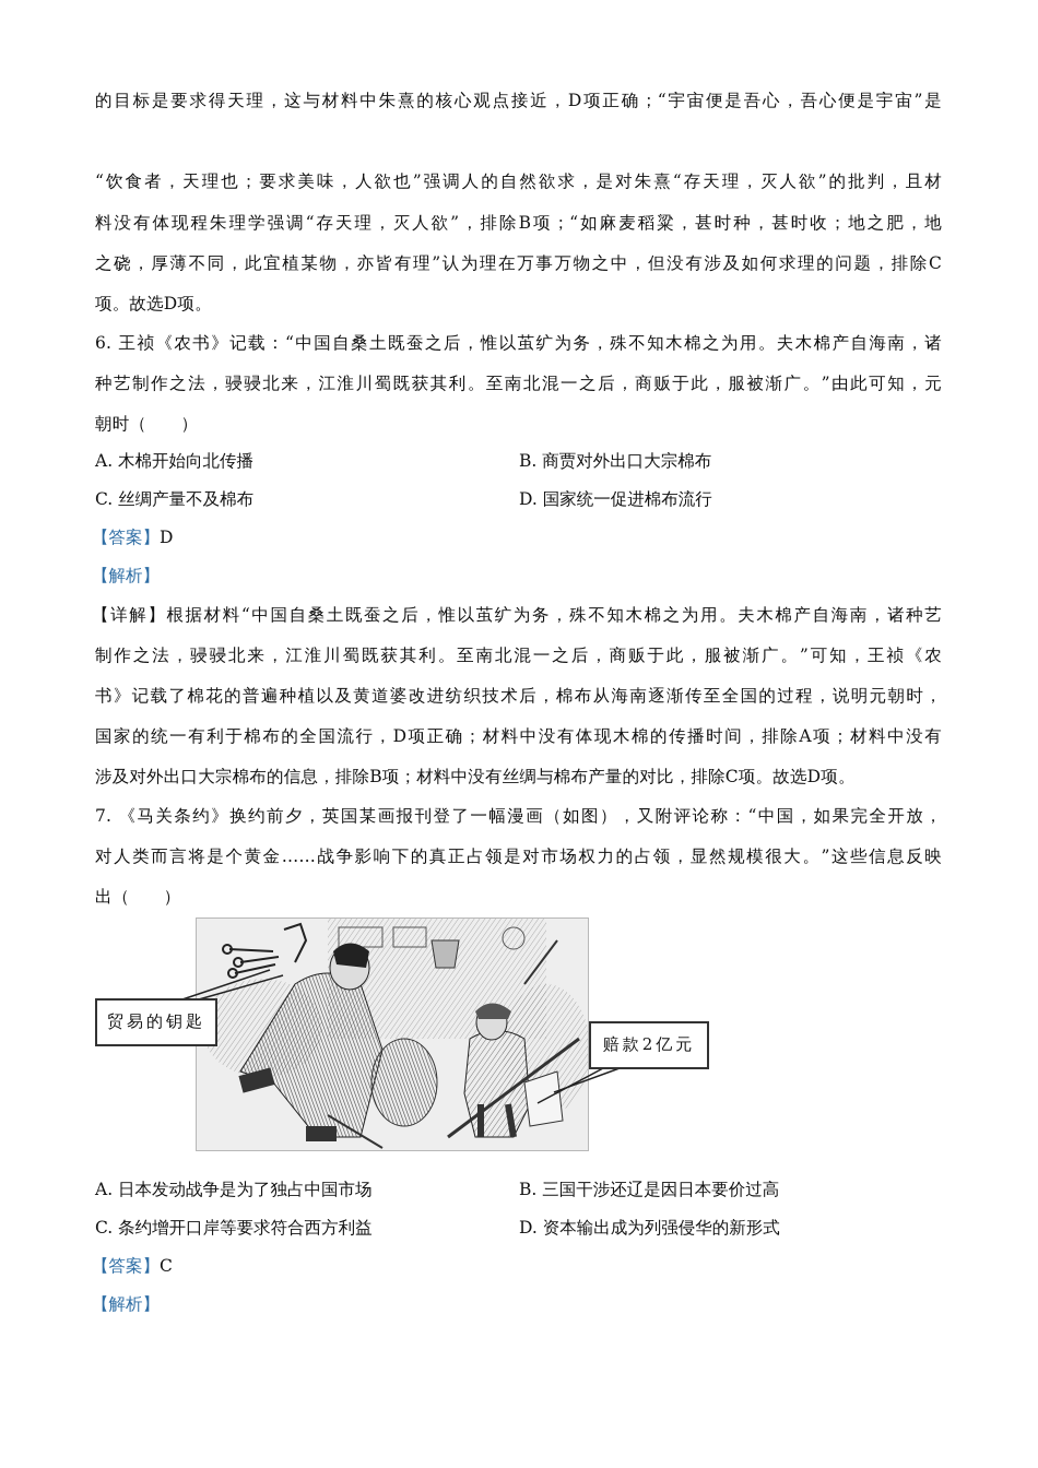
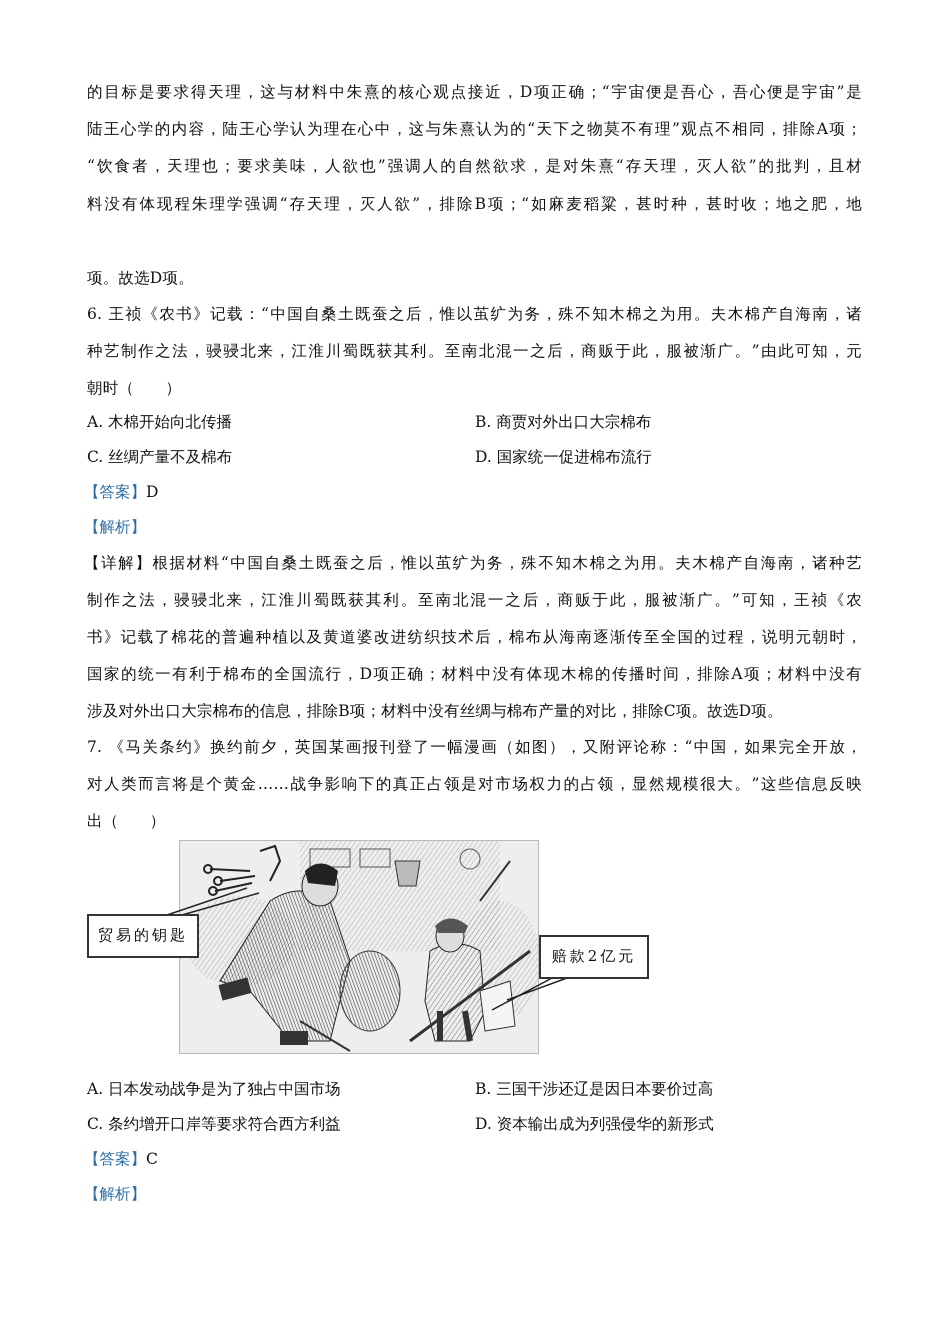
  的目标是要求得天理，这与材料中朱熹的核心观点接近，D项正确；“宇宙便是吾心，吾心便是宇宙”是
+ 陆王心学的内容，陆王心学认为理在心中，这与朱熹认为的“天下之物莫不有理”观点不相同，排除A项；
  “饮食者，天理也；要求美味，人欲也”强调人的自然欲求，是对朱熹“存天理，灭人欲”的批判，且材
  料没有体现程朱理学强调“存天理，灭人欲”，排除B项；“如麻麦稻粱，甚时种，甚时收；地之肥，地
- 之硗，厚薄不同，此宜植某物，亦皆有理”认为理在万事万物之中，但没有涉及如何求理的问题，排除C
  项。故选D项。
  6. 王祯《农书》记载：“中国自桑土既蚕之后，惟以茧纩为务，殊不知木棉之为用。夫木棉产自海南，诸
  种艺制作之法，骎骎北来，江淮川蜀既获其利。至南北混一之后，商贩于此，服被渐广。”由此可知，元
  朝时（ ）
  A. 木棉开始向北传播
  B. 商贾对外出口大宗棉布
  C. 丝绸产量不及棉布
  D. 国家统一促进棉布流行
  【答案】D
  【解析】
  【详解】根据材料“中国自桑土既蚕之后，惟以茧纩为务，殊不知木棉之为用。夫木棉产自海南，诸种艺
  制作之法，骎骎北来，江淮川蜀既获其利。至南北混一之后，商贩于此，服被渐广。”可知，王祯《农
  书》记载了棉花的普遍种植以及黄道婆改进纺织技术后，棉布从海南逐渐传至全国的过程，说明元朝时，
  国家的统一有利于棉布的全国流行，D项正确；材料中没有体现木棉的传播时间，排除A项；材料中没有
  涉及对外出口大宗棉布的信息，排除B项；材料中没有丝绸与棉布产量的对比，排除C项。故选D项。
  7. 《马关条约》换约前夕，英国某画报刊登了一幅漫画（如图），又附评论称：“中国，如果完全开放，
  对人类而言将是个黄金……战争影响下的真正占领是对市场权力的占领，显然规模很大。”这些信息反映
  出（ ）
  贸易的钥匙
  赔款2亿元
  A. 日本发动战争是为了独占中国市场
  B. 三国干涉还辽是因日本要价过高
  C. 条约增开口岸等要求符合西方利益
  D. 资本输出成为列强侵华的新形式
  【答案】C
  【解析】
